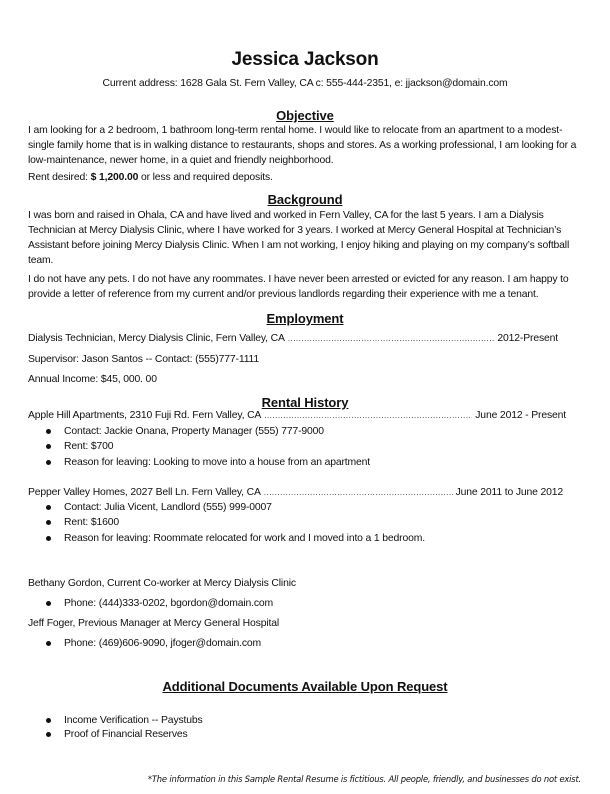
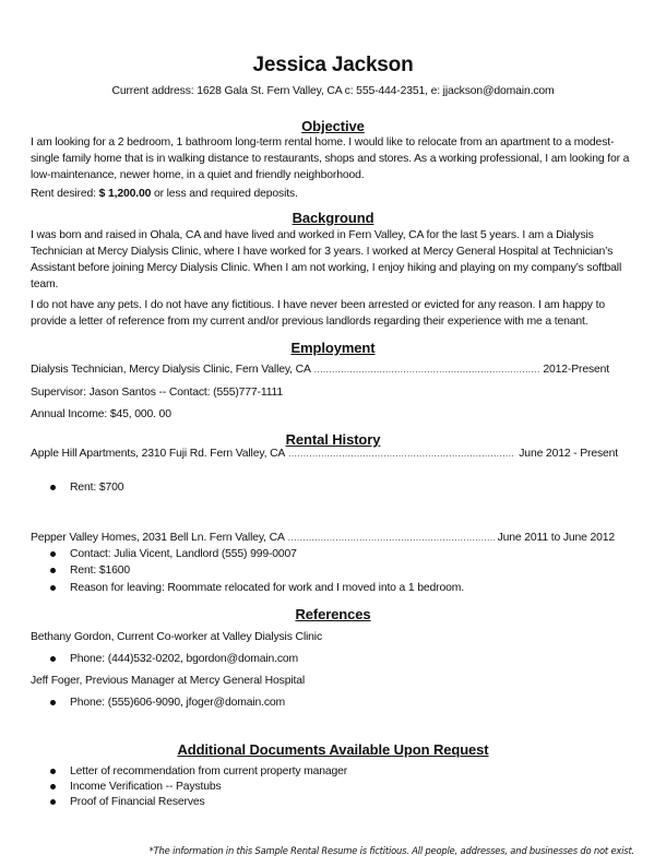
  Jessica Jackson
  Current address: 1628 Gala St. Fern Valley, CA c: 555-444-2351, e: jjackson@domain.com
  Objective
  I am looking for a 2 bedroom, 1 bathroom long-term rental home. I would like to relocate from an apartment to a modest-single family home that is in walking distance to restaurants, shops and stores. As a working professional, I am looking for a low-maintenance, newer home, in a quiet and friendly neighborhood.
  Rent desired: $ 1,200.00 or less and required deposits.
  Background
  I was born and raised in Ohala, CA and have lived and worked in Fern Valley, CA for the last 5 years. I am a Dialysis Technician at Mercy Dialysis Clinic, where I have worked for 3 years. I worked at Mercy General Hospital at Technician’s Assistant before joining Mercy Dialysis Clinic. When I am not working, I enjoy hiking and playing on my company’s softball team.
- I do not have any pets. I do not have any roommates. I have never been arrested or evicted for any reason. I am happy to provide a letter of reference from my current and/or previous landlords regarding their experience with me a tenant.
+ I do not have any pets. I do not have any fictitious. I have never been arrested or evicted for any reason. I am happy to provide a letter of reference from my current and/or previous landlords regarding their experience with me a tenant.
  Employment
  Dialysis Technician, Mercy Dialysis Clinic, Fern Valley, CA
  2012-Present
  Supervisor: Jason Santos -- Contact: (555)777-1111
  Annual Income: $45, 000. 00
  Rental History
  Apple Hill Apartments, 2310 Fuji Rd. Fern Valley, CA
  June 2012 - Present
- Contact: Jackie Onana, Property Manager (555) 777-9000
  Rent: $700
- Reason for leaving: Looking to move into a house from an apartment
- Pepper Valley Homes, 2027 Bell Ln. Fern Valley, CA
+ Pepper Valley Homes, 2031 Bell Ln. Fern Valley, CA
  June 2011 to June 2012
  Contact: Julia Vicent, Landlord (555) 999-0007
  Rent: $1600
  Reason for leaving: Roommate relocated for work and I moved into a 1 bedroom.
+ References
- Bethany Gordon, Current Co-worker at Mercy Dialysis Clinic
+ Bethany Gordon, Current Co-worker at Valley Dialysis Clinic
- Phone: (444)333-0202, bgordon@domain.com
+ Phone: (444)532-0202, bgordon@domain.com
  Jeff Foger, Previous Manager at Mercy General Hospital
- Phone: (469)606-9090, jfoger@domain.com
+ Phone: (555)606-9090, jfoger@domain.com
  Additional Documents Available Upon Request
+ Letter of recommendation from current property manager
  Income Verification -- Paystubs
  Proof of Financial Reserves
- *The information in this Sample Rental Resume is fictitious. All people, friendly, and businesses do not exist.
+ *The information in this Sample Rental Resume is fictitious. All people, addresses, and businesses do not exist.
